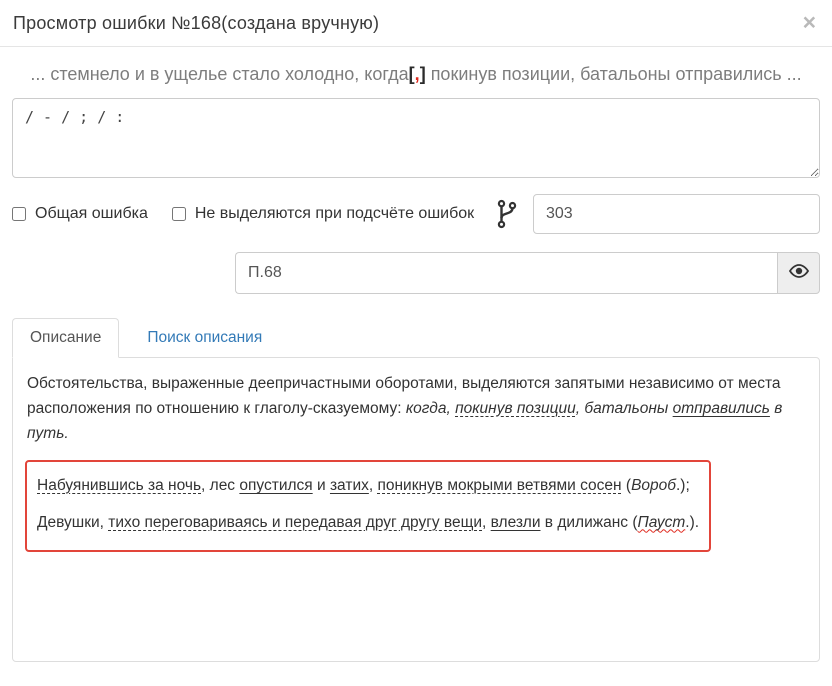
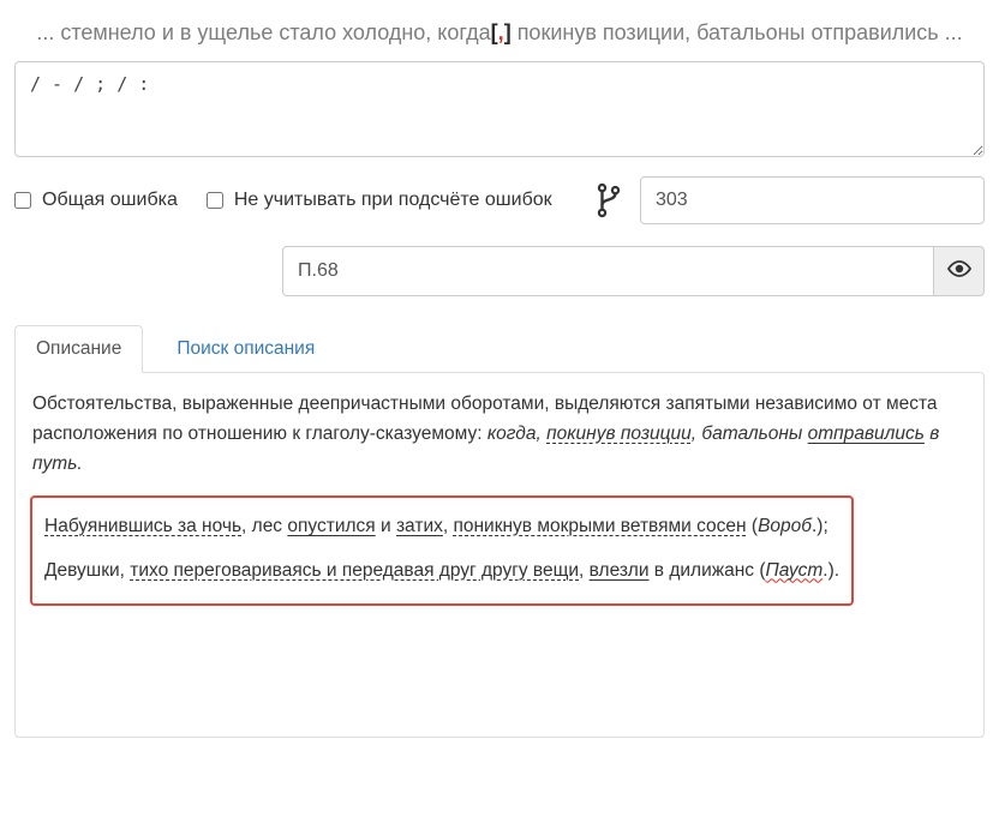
- Просмотр ошибки №168(создана вручную)
- ×
  ... стемнело и в ущелье стало холодно, когда[,] покинув позиции, батальоны отправились ...
  / - / ; / :
  Общая ошибка
- Не выделяются при подсчёте ошибок
+ Не учитывать при подсчёте ошибок
  303
  П.68
  Описание
  Поиск описания
  Обстоятельства, выраженные деепричастными оборотами, выделяются запятыми независимо от места расположения по отношению к глаголу-сказуемому: когда, покинув позиции, батальоны отправились в путь.
  Набуянившись за ночь, лес опустился и затих, поникнув мокрыми ветвями сосен (Вороб.);
  Девушки, тихо переговариваясь и передавая друг другу вещи, влезли в дилижанс (Пауст.).
